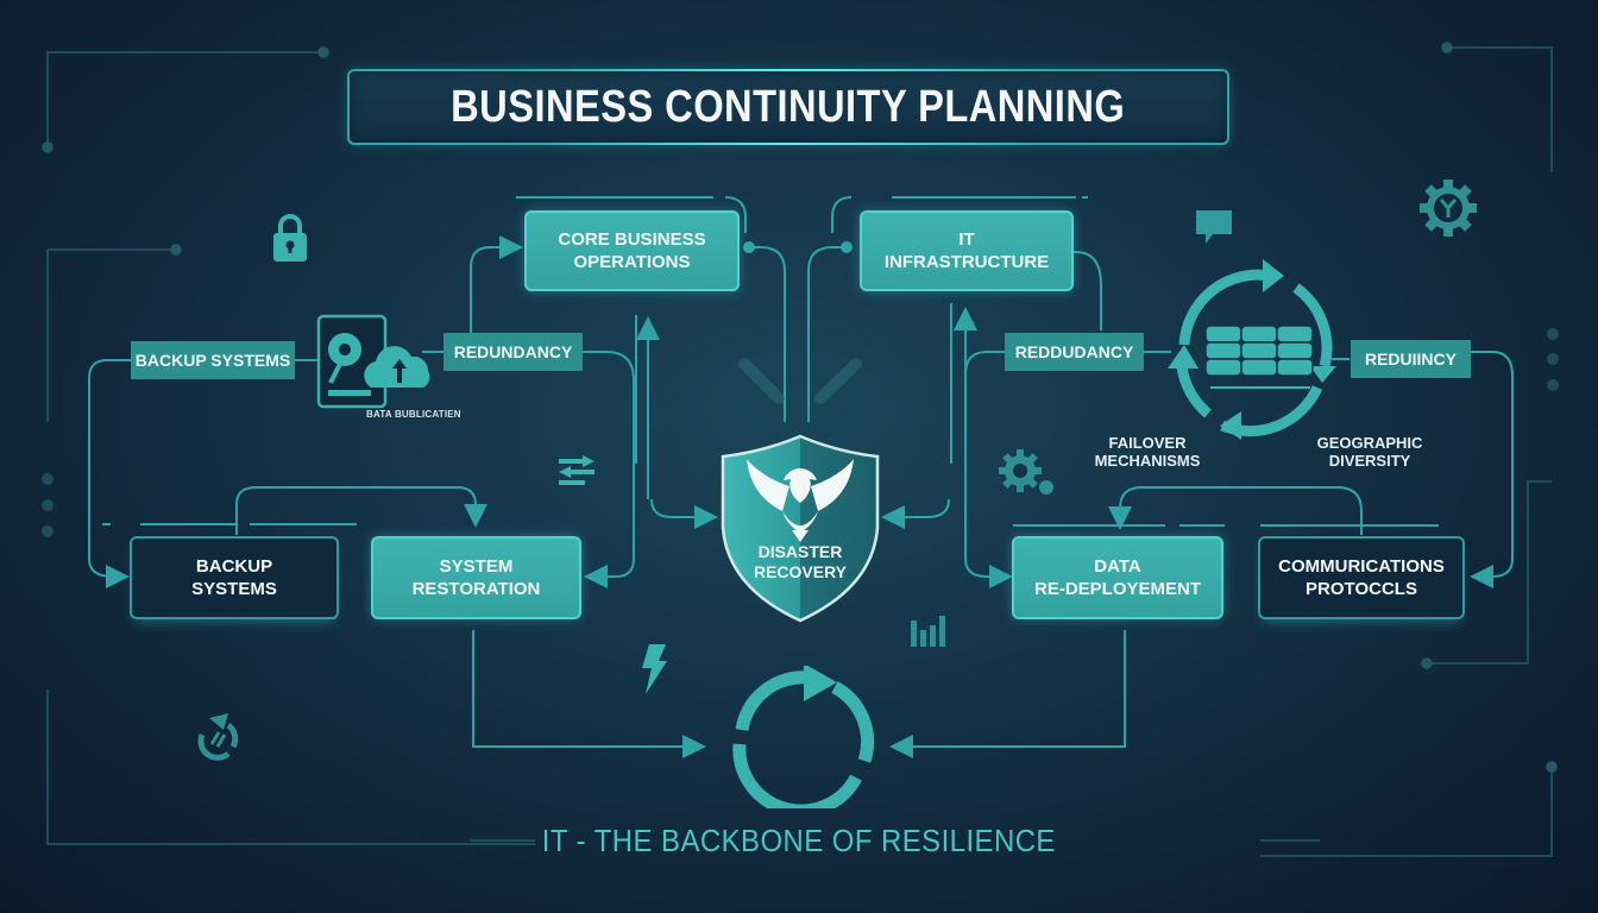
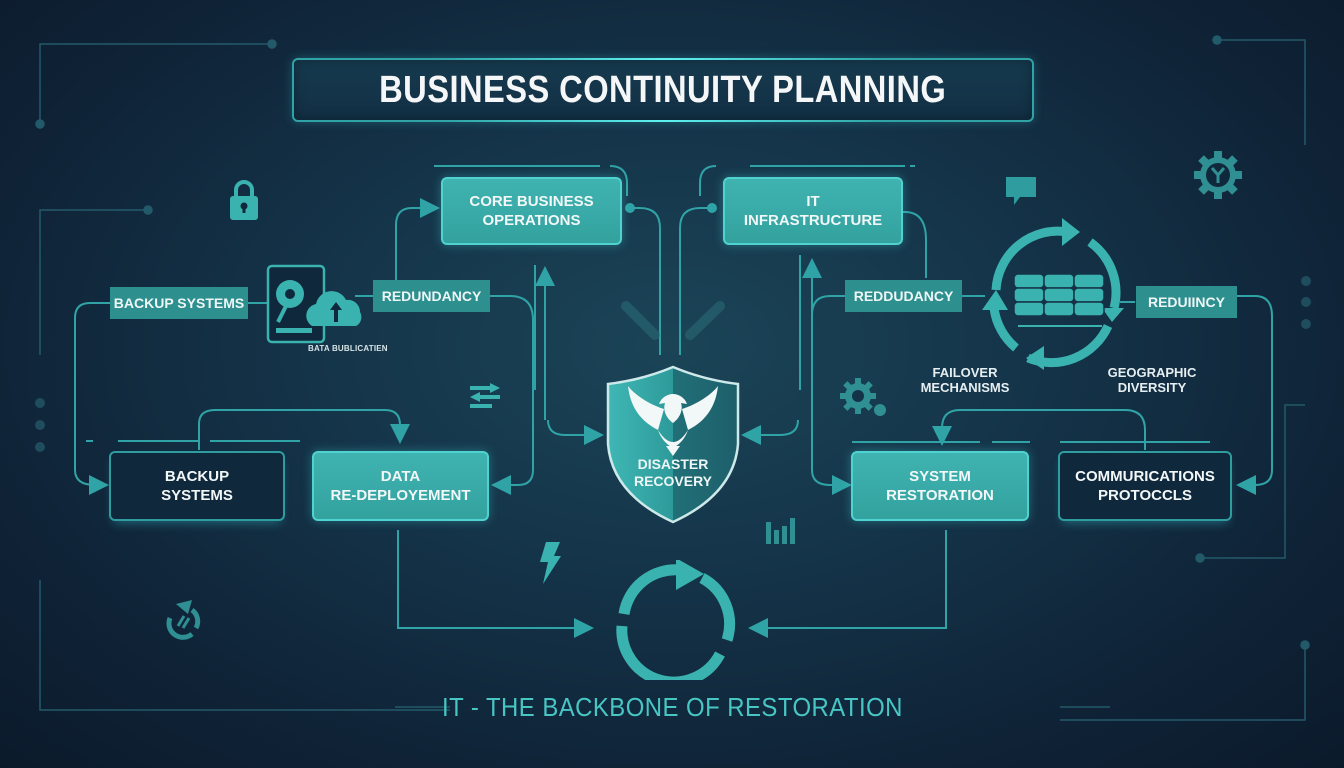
  BUSINESS CONTINUITY PLANNING
  CORE BUSINESS
  OPERATIONS
  IT
  INFRASTRUCTURE
  BACKUP SYSTEMS
  REDUNDANCY
  REDDUDANCY
  REDUIINCY
  BATA BUBLICATIEN
  FAILOVER
  MECHANISMS
  GEOGRAPHIC
  DIVERSITY
  BACKUP
  SYSTEMS
- SYSTEM
+ DATA
- RESTORATION
+ RE-DEPLOYEMENT
- DATA
+ SYSTEM
- RE-DEPLOYEMENT
+ RESTORATION
  COMMURICATIONS
  PROTOCCLS
  DISASTER
  RECOVERY
- IT - THE BACKBONE OF RESILIENCE
+ IT - THE BACKBONE OF RESTORATION
